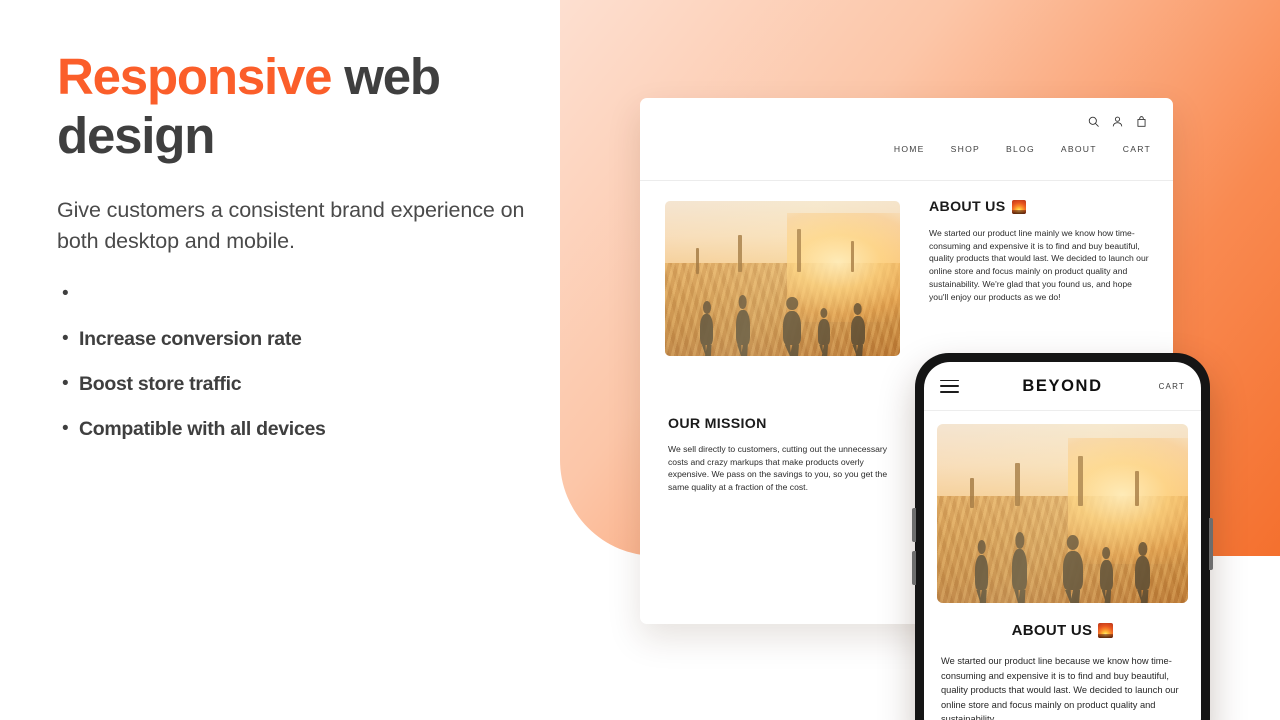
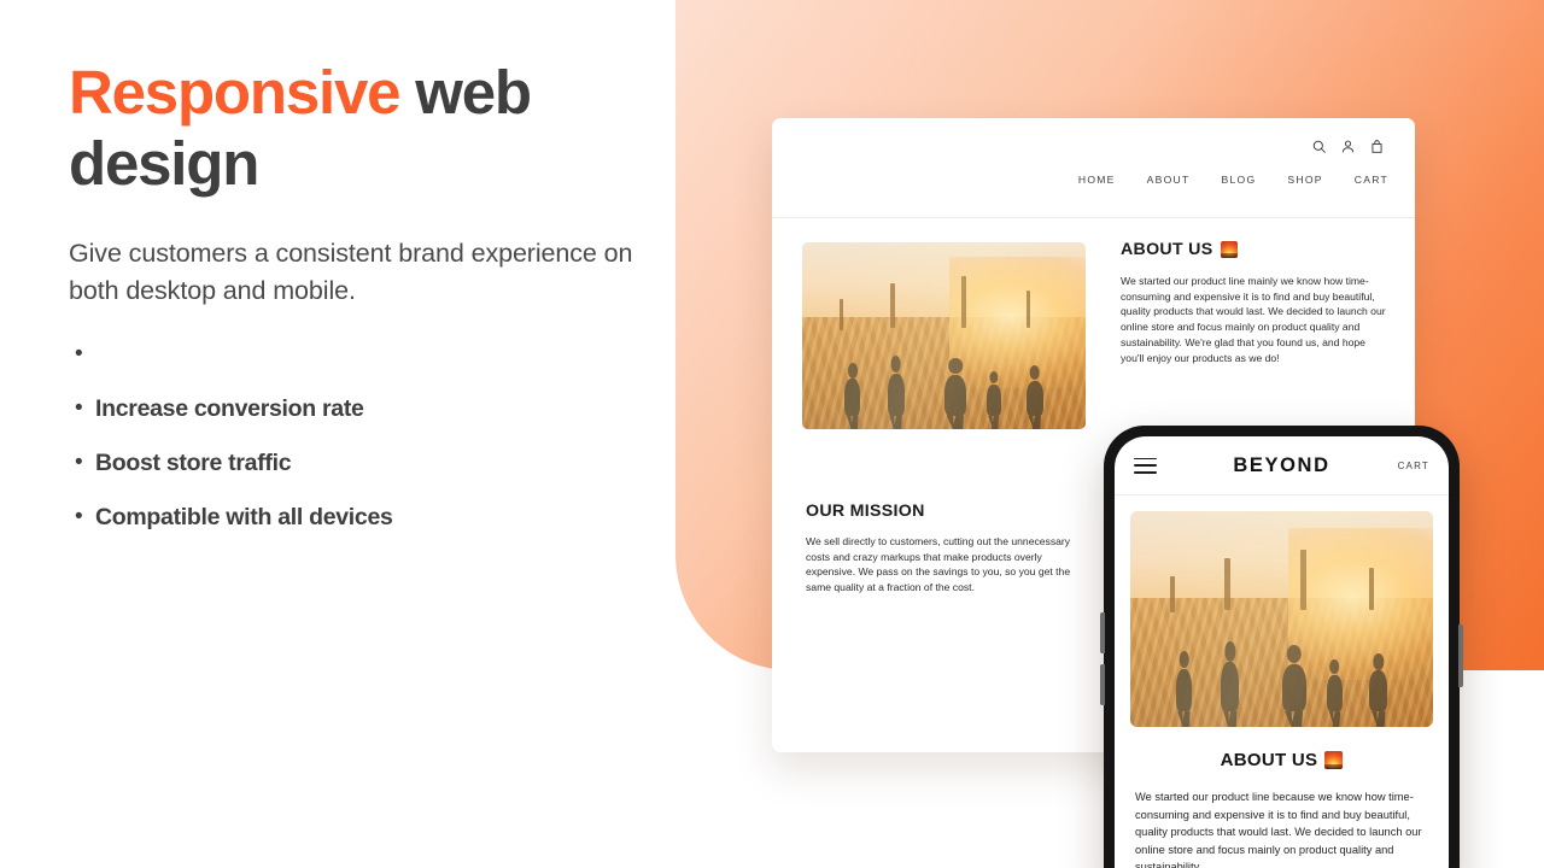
  Responsive web design
  Give customers a consistent brand experience on both desktop and mobile.
  •
  •
  Increase conversion rate
  •
  Boost store traffic
  •
  Compatible with all devices
  HOME
- SHOP
+ ABOUT
  BLOG
- ABOUT
+ SHOP
  CART
  ABOUT US
  We started our product line mainly we know how time-consuming and expensive it is to find and buy beautiful, quality products that would last. We decided to launch our online store and focus mainly on product quality and sustainability. We're glad that you found us, and hope you'll enjoy our products as we do!
  OUR MISSION
  We sell directly to customers, cutting out the unnecessary costs and crazy markups that make products overly expensive. We pass on the savings to you, so you get the same quality at a fraction of the cost.
  BEYOND
  CART
  ABOUT US
  We started our product line because we know how time-consuming and expensive it is to find and buy beautiful, quality products that would last. We decided to launch our online store and focus mainly on product quality and sustainability.
